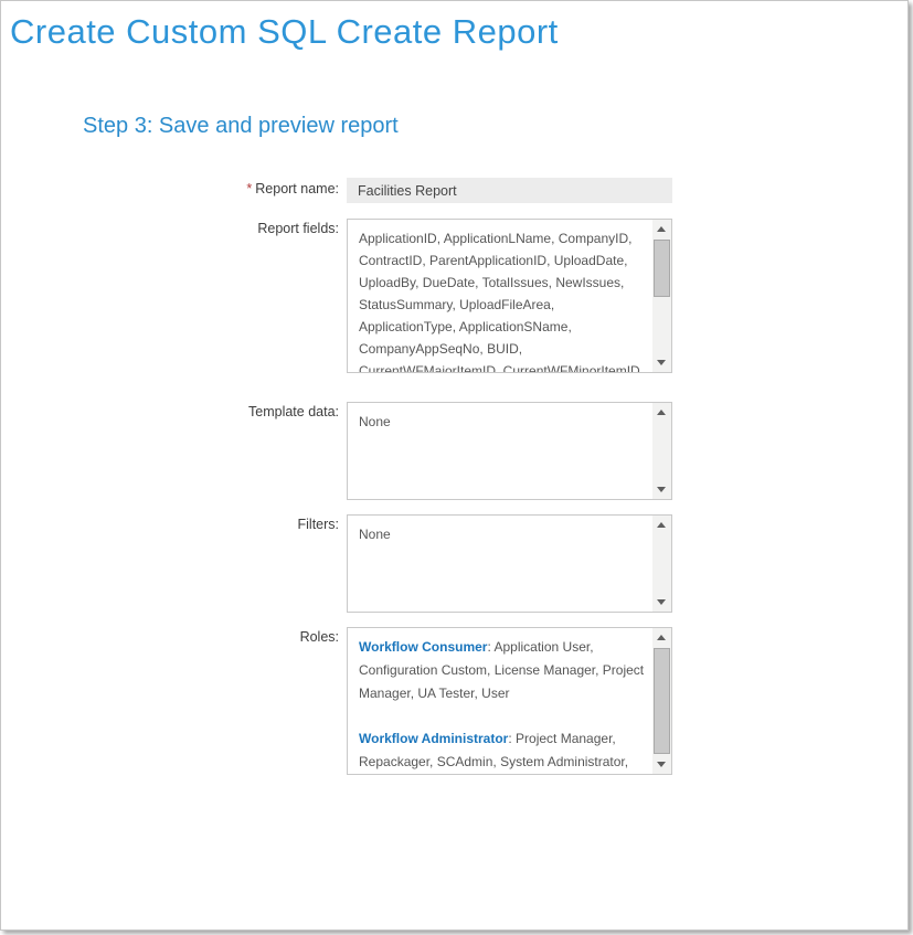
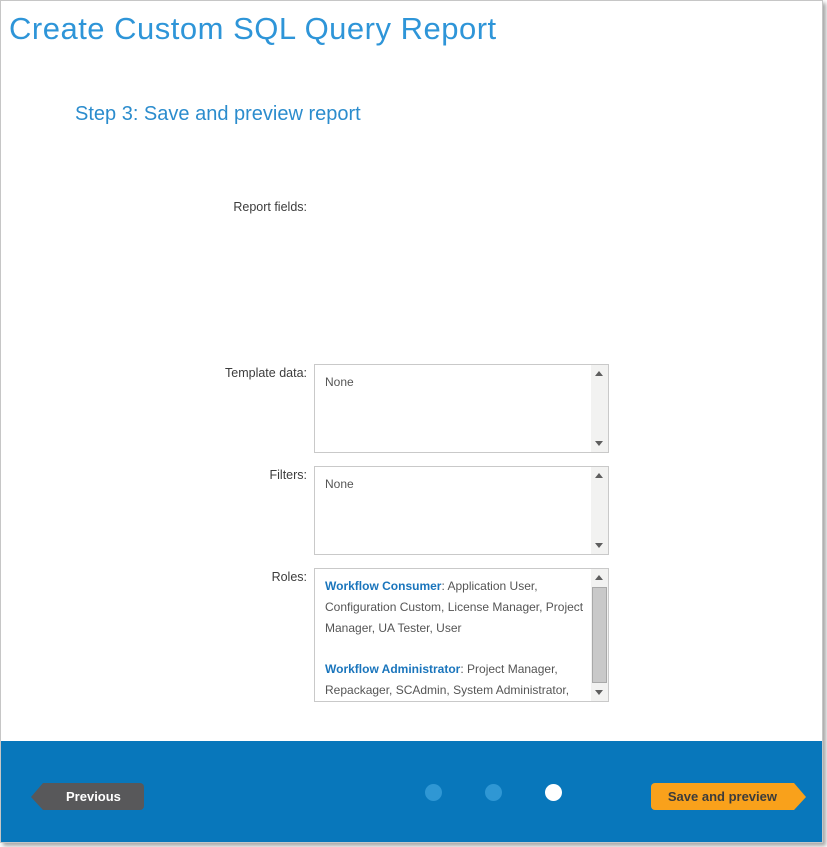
- Create Custom SQL Create Report
+ Create Custom SQL Query Report
  Step 3: Save and preview report
- * Report name:
- Facilities Report
  Report fields:
- ApplicationID, ApplicationLName, CompanyID, ContractID, ParentApplicationID, UploadDate, UploadBy, DueDate, TotalIssues, NewIssues, StatusSummary, UploadFileArea, ApplicationType, ApplicationSName, CompanyAppSeqNo, BUID, CurrentWFMajorItemID, CurrentWFMinorItemID
  Template data:
  None
  Filters:
  None
  Roles:
  Workflow Consumer: Application User, Configuration Custom, License Manager, Project Manager, UA Tester, User
  Workflow Administrator: Project Manager, Repackager, SCAdmin, System Administrator,
+ Previous
+ Save and preview
